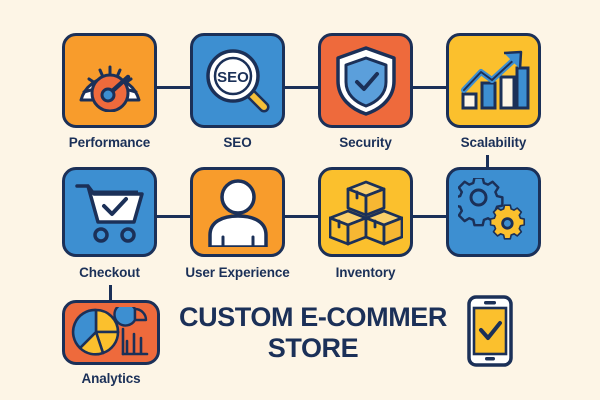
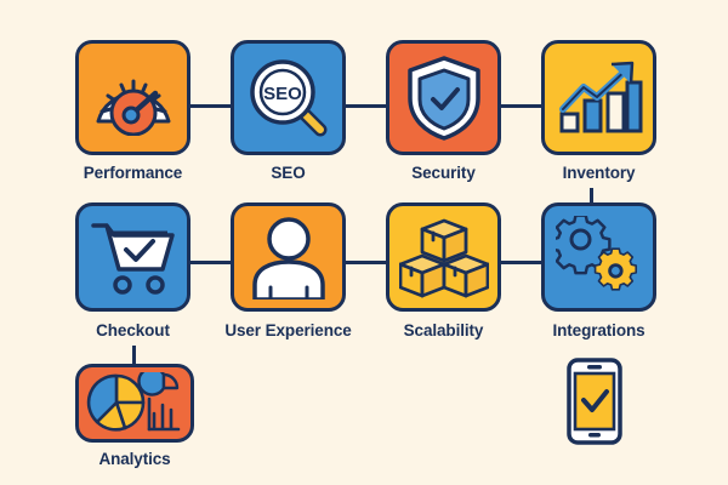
  Performance
  SEO
  SEO
  Security
- Scalability
+ Inventory
  Checkout
  User Experience
- Inventory
+ Scalability
+ Integrations
  Analytics
- CUSTOM E-COMMER
- STORE
